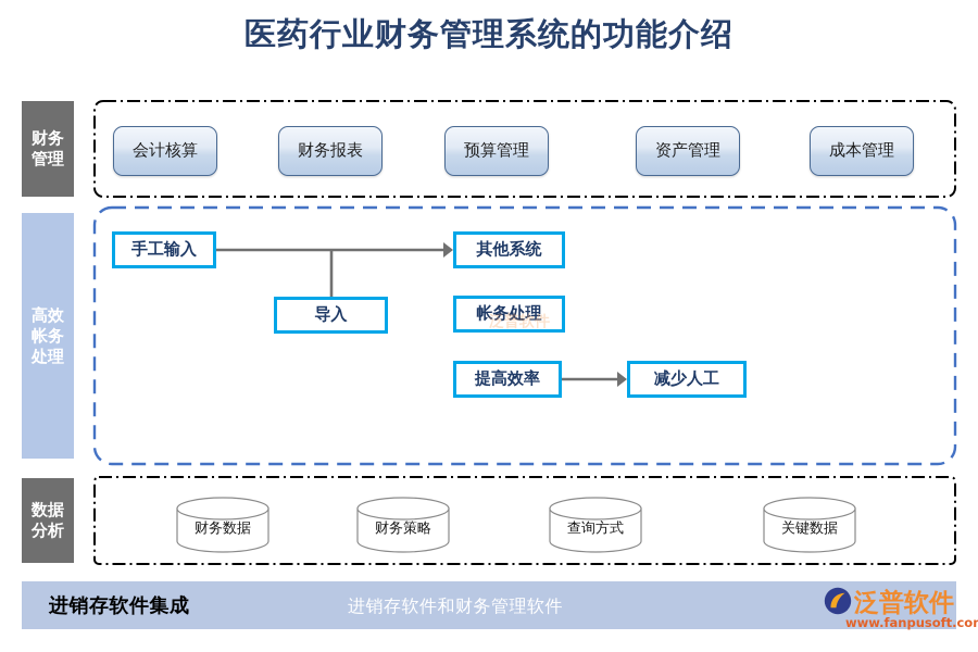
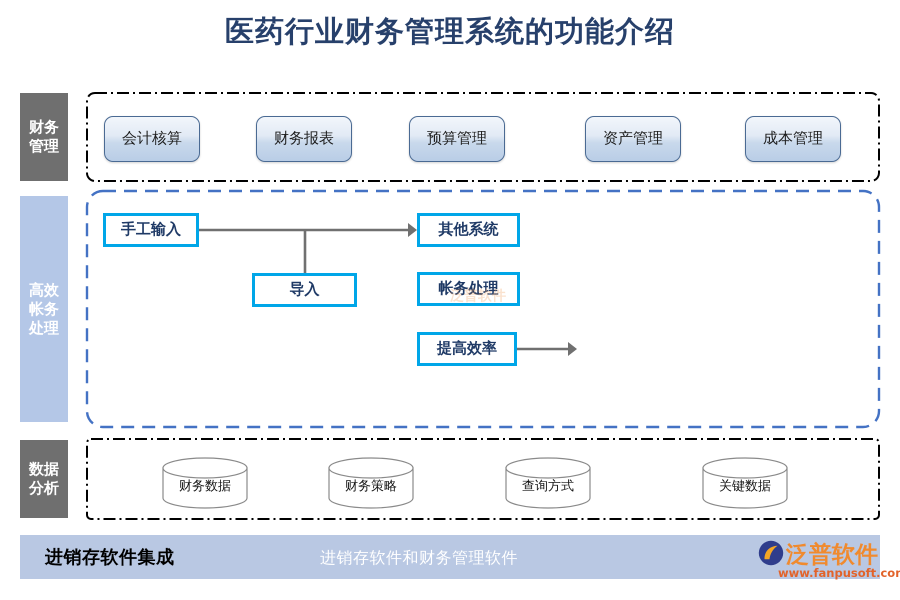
  医药行业财务管理系统的功能介绍
  财务
  管理
  高效
  帐务
  处理
  数据
  分析
  会计核算
  财务报表
  预算管理
  资产管理
  成本管理
  手工输入
  导入
  其他系统
  帐务处理
  提高效率
- 减少人工
  泛普软件
  财务数据
  财务策略
  查询方式
  关键数据
  进销存软件集成
  进销存软件和财务管理软件
  泛普软件
  www.fanpusoft.co
